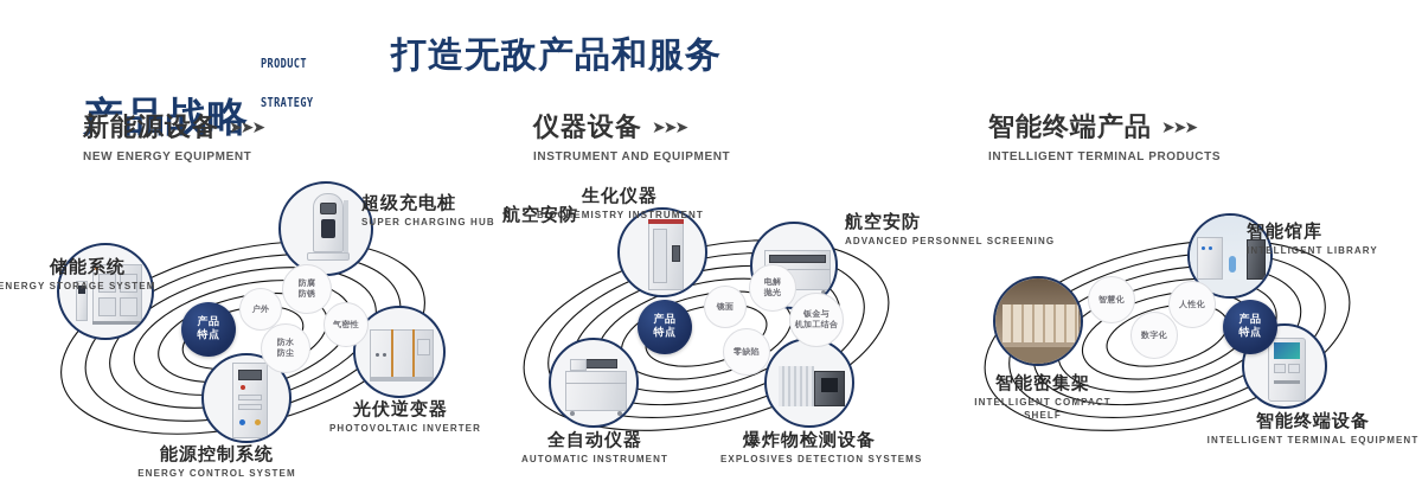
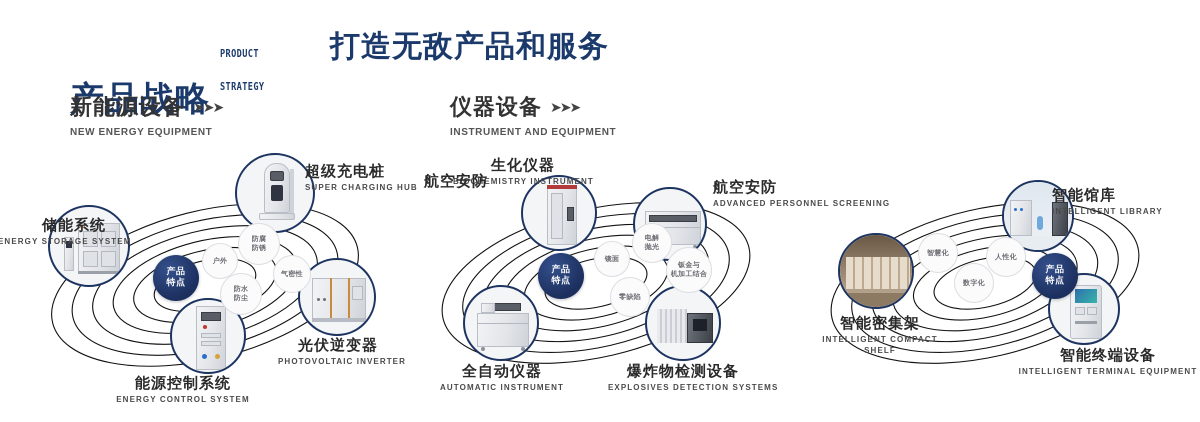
  产品战略
  PRODUCT
  STRATEGY
  打造无敌产品和服务
  新能源设备 ➤➤➤
  NEW ENERGY EQUIPMENT
  仪器设备 ➤➤➤
  INSTRUMENT AND EQUIPMENT
- 智能终端产品 ➤➤➤
- INTELLIGENT TERMINAL PRODUCTS
  储能系统
  ENERGY STORAGE SYSTEM
  超级充电桩
  SUPER CHARGING HUB
  光伏逆变器
  PHOTOVOLTAIC INVERTER
  能源控制系统
  ENERGY CONTROL SYSTEM
  产品
  特点
  户外
  防腐
  防锈
  防水
  防尘
  气密性
  生化仪器
  BIOCHEMISTRY INSTRUMENT
  航空安防
  航空安防
  爆炸物检测设备
  EXPLOSIVES DETECTION SYSTEMS
  全自动仪器
  AUTOMATIC INSTRUMENT
  产品
  特点
  镜面
  电解
  抛光
  钣金与
  机加工结合
  零缺陷
  智能馆库
  INTELLIGENT LIBRARY
  智能终端设备
  INTELLIGENT TERMINAL EQUIPMENT
  智能密集架
  INTELLIGENT COMPACT
  SHELF
  智慧化
  数字化
  人性化
  产品
  特点
